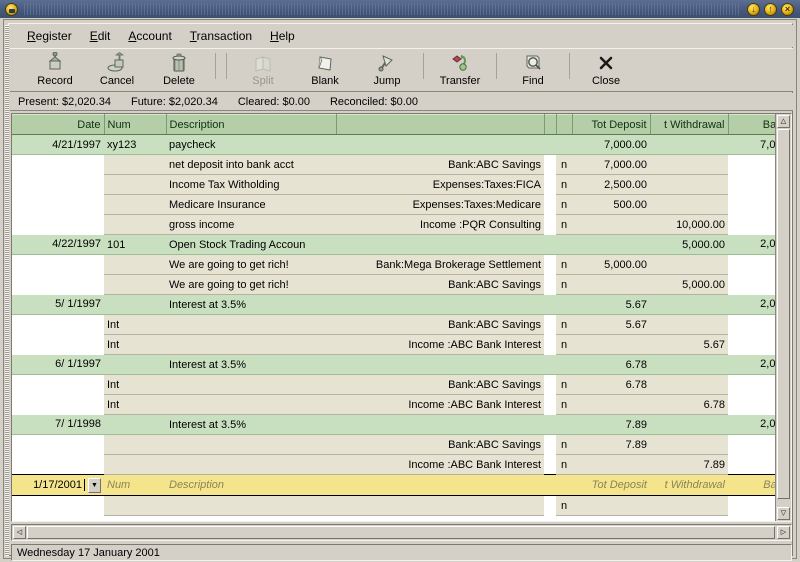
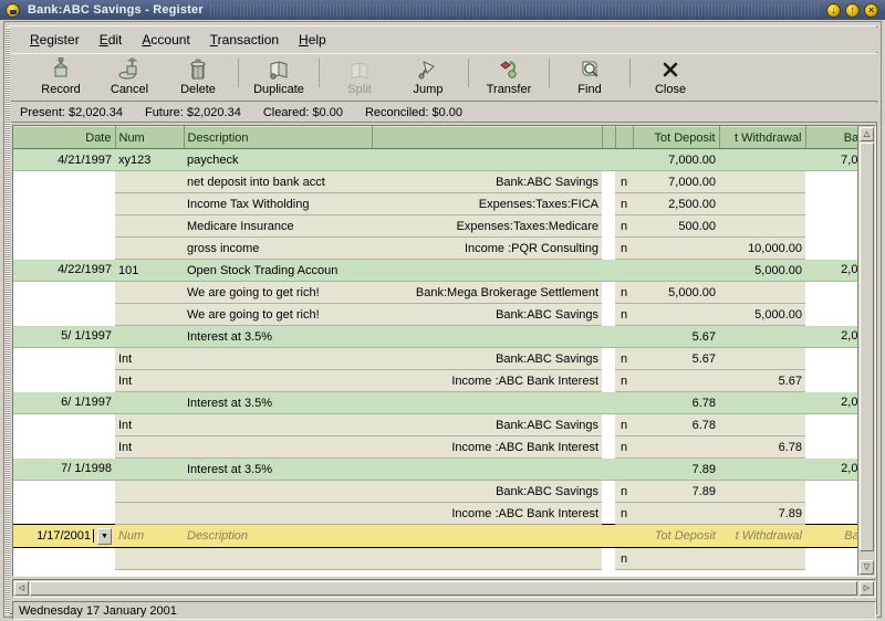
+ Bank:ABC Savings - Register
  ↓
  ↑
  ×
  Register
  Edit
  Account
  Transaction
  Help
  Record
  Cancel
  Delete
+ Duplicate
  Split
- Blank
  Jump
  Transfer
  Find
  Close
  Present: $2,020.34
  Future: $2,020.34
  Cleared: $0.00
  Reconciled: $0.00
  Date	Num	Description				Tot Deposit	t Withdrawal	Ba
  4/21/1997	xy123	paycheck				7,000.00		7,0
  		net deposit into bank acct	Bank:ABC Savings		n	7,000.00
  		Income Tax Witholding	Expenses:Taxes:FICA		n	2,500.00
  		Medicare Insurance	Expenses:Taxes:Medicare		n	500.00
  		gross income	Income :PQR Consulting		n		10,000.00
  4/22/1997	101	Open Stock Trading Accoun					5,000.00	2,0
  		We are going to get rich!	Bank:Mega Brokerage Settlement		n	5,000.00
  		We are going to get rich!	Bank:ABC Savings		n		5,000.00
  5/ 1/1997		Interest at 3.5%				5.67		2,0
  	Int		Bank:ABC Savings		n	5.67
  	Int		Income :ABC Bank Interest		n		5.67
  6/ 1/1997		Interest at 3.5%				6.78		2,0
  	Int		Bank:ABC Savings		n	6.78
  	Int		Income :ABC Bank Interest		n		6.78
  7/ 1/1998		Interest at 3.5%				7.89		2,0
  			Bank:ABC Savings		n	7.89
  			Income :ABC Bank Interest		n		7.89
  1/17/2001	Num	Description				Tot Deposit	t Withdrawal	Ba
  					n
  Wednesday 17 January 2001
